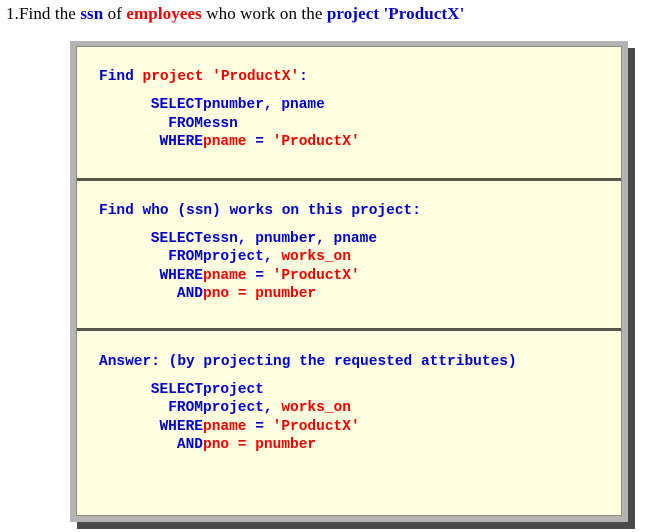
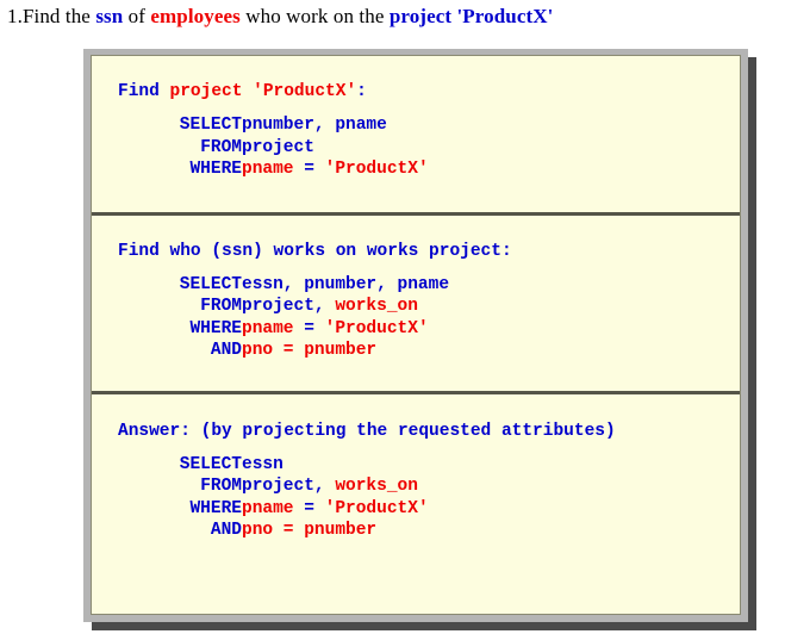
  1.Find the ssn of employees who work on the project 'ProductX'
  Find project 'ProductX':
  SELECT	pnumber, pname
- FROM	essn
+ FROM	project
  WHERE	pname = 'ProductX'
- Find who (ssn) works on this project:
+ Find who (ssn) works on works project:
  SELECT	essn, pnumber, pname
  FROM	project, works_on
  WHERE	pname = 'ProductX'
  AND	pno = pnumber
  Answer: (by projecting the requested attributes)
- SELECT	project
+ SELECT	essn
  FROM	project, works_on
  WHERE	pname = 'ProductX'
  AND	pno = pnumber
